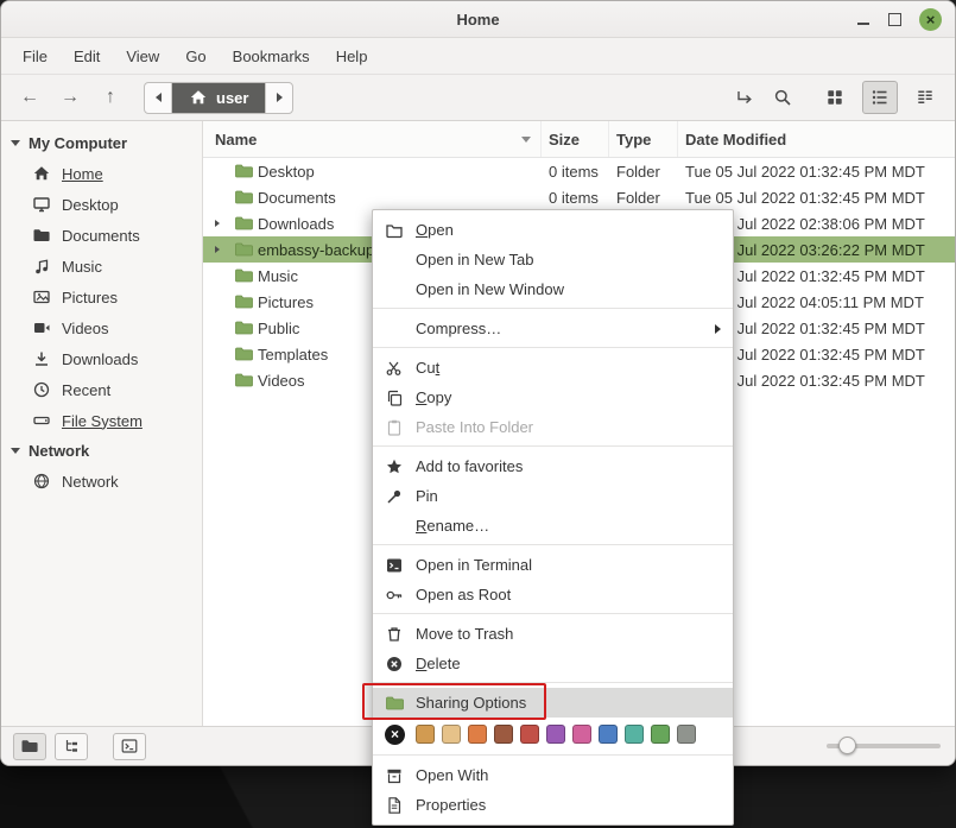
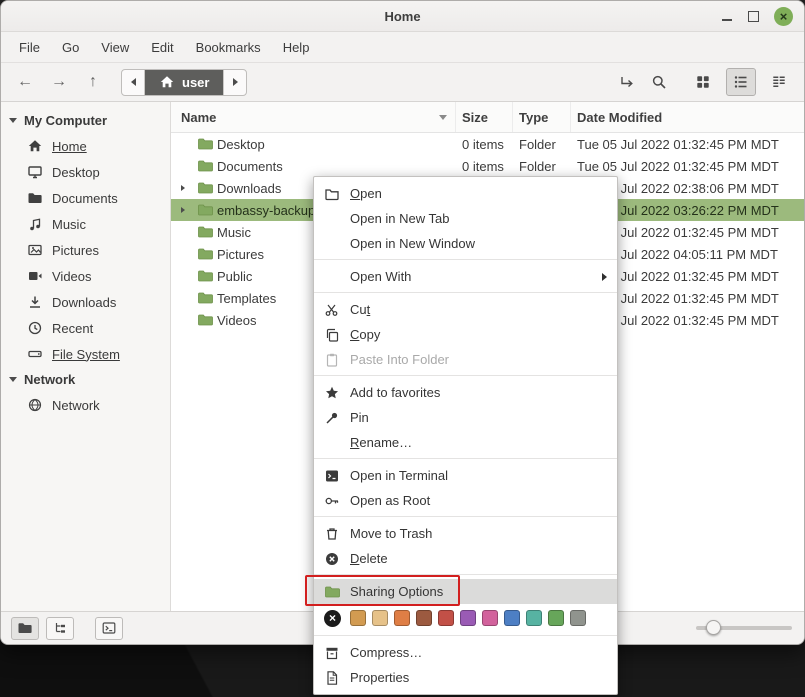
  Home
  ×
  File
- Edit
+ Go
  View
- Go
+ Edit
  Bookmarks
  Help
  ←
  →
  ↑
  user
  My Computer
  Home
  Desktop
  Documents
  Music
  Pictures
  Videos
  Downloads
  Recent
  File System
  Network
  Network
  Name
  Size
  Type
  Date Modified
  Desktop
  0 items
  Folder
  Tue 05 Jul 2022 01:32:45 PM MDT
  Documents
  0 items
  Folder
  Tue 05 Jul 2022 01:32:45 PM MDT
  Downloads
  Jul 2022 02:38:06 PM MDT
  embassy-backup
  Jul 2022 03:26:22 PM MDT
  Music
  Jul 2022 01:32:45 PM MDT
  Pictures
  Jul 2022 04:05:11 PM MDT
  Public
  Jul 2022 01:32:45 PM MDT
  Templates
  Jul 2022 01:32:45 PM MDT
  Videos
  Jul 2022 01:32:45 PM MDT
  Open
  Open in New Tab
  Open in New Window
- Compress…
+ Open With
  Cut
  Copy
  Paste Into Folder
  Add to favorites
  Pin
  Rename…
  Open in Terminal
  Open as Root
  Move to Trash
  Delete
  Sharing Options
  ×
- Open With
+ Compress…
  Properties
